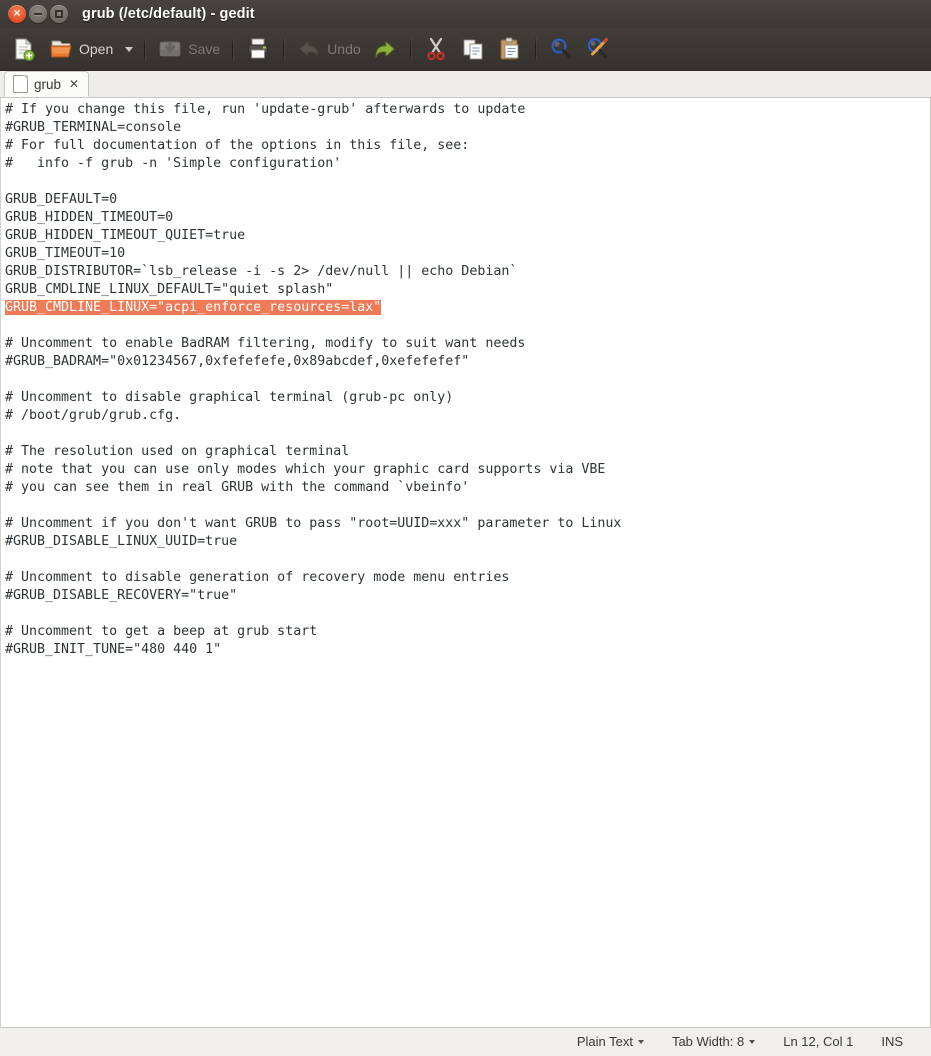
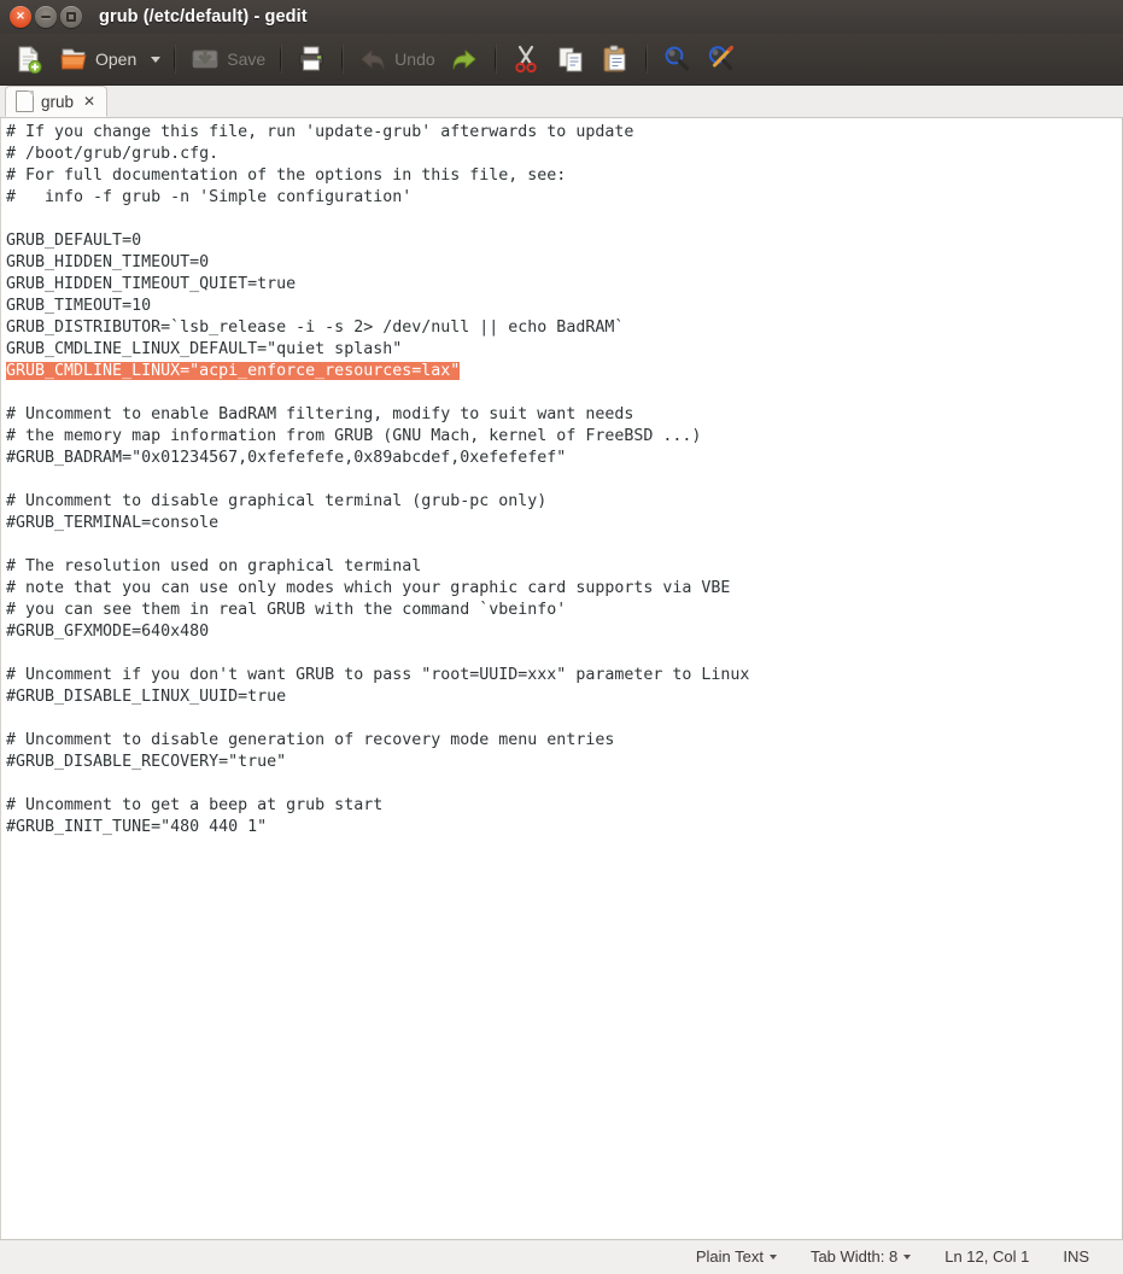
  ×
  grub (/etc/default) - gedit
  Open
  Save
  Undo
  grub
  ✕
  # If you change this file, run 'update-grub' afterwards to update
- #GRUB_TERMINAL=console
+ # /boot/grub/grub.cfg.
  # For full documentation of the options in this file, see:
  # info -f grub -n 'Simple configuration'
  GRUB_DEFAULT=0
  GRUB_HIDDEN_TIMEOUT=0
  GRUB_HIDDEN_TIMEOUT_QUIET=true
  GRUB_TIMEOUT=10
- GRUB_DISTRIBUTOR=`lsb_release -i -s 2> /dev/null || echo Debian`
+ GRUB_DISTRIBUTOR=`lsb_release -i -s 2> /dev/null || echo BadRAM`
  GRUB_CMDLINE_LINUX_DEFAULT="quiet splash"
  GRUB_CMDLINE_LINUX="acpi_enforce_resources=lax"
  # Uncomment to enable BadRAM filtering, modify to suit want needs
+ # the memory map information from GRUB (GNU Mach, kernel of FreeBSD ...)
  #GRUB_BADRAM="0x01234567,0xfefefefe,0x89abcdef,0xefefefef"
  # Uncomment to disable graphical terminal (grub-pc only)
- # /boot/grub/grub.cfg.
+ #GRUB_TERMINAL=console
  # The resolution used on graphical terminal
  # note that you can use only modes which your graphic card supports via VBE
  # you can see them in real GRUB with the command `vbeinfo'
+ #GRUB_GFXMODE=640x480
  # Uncomment if you don't want GRUB to pass "root=UUID=xxx" parameter to Linux
  #GRUB_DISABLE_LINUX_UUID=true
  # Uncomment to disable generation of recovery mode menu entries
  #GRUB_DISABLE_RECOVERY="true"
  # Uncomment to get a beep at grub start
  #GRUB_INIT_TUNE="480 440 1"
  Plain Text
  Tab Width: 8
  Ln 12, Col 1
  INS
